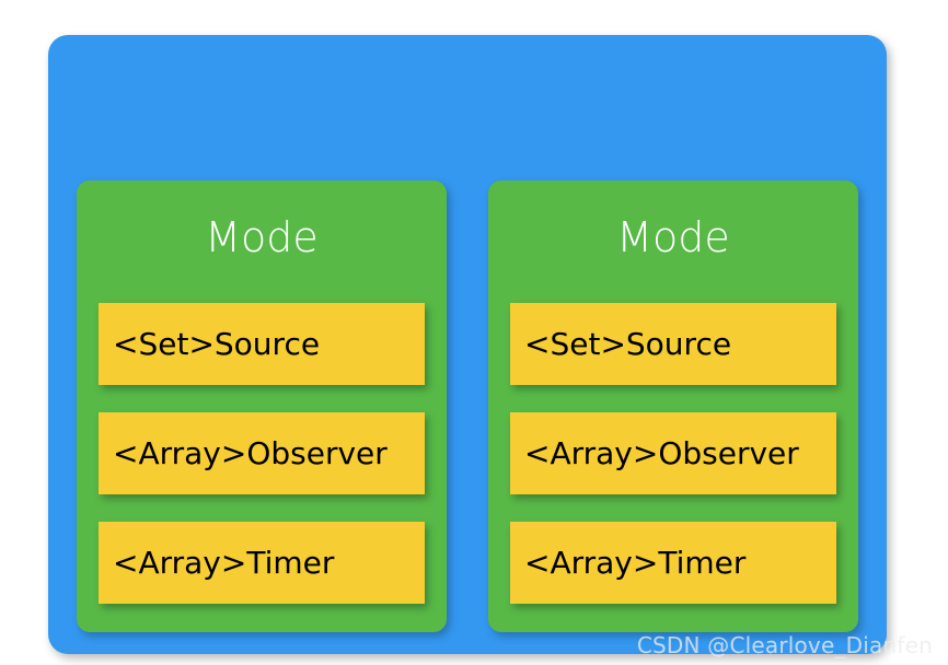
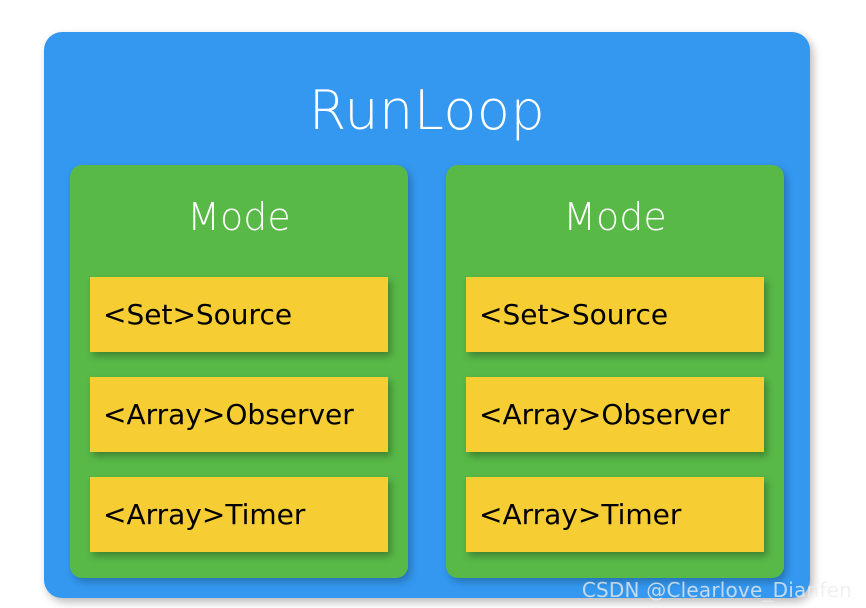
+ RunLoop
  Mode
  <Set>Source
  <Array>Observer
  <Array>Timer
  Mode
  <Set>Source
  <Array>Observer
  <Array>Timer
  CSDN @Clearlove_Dianfen
